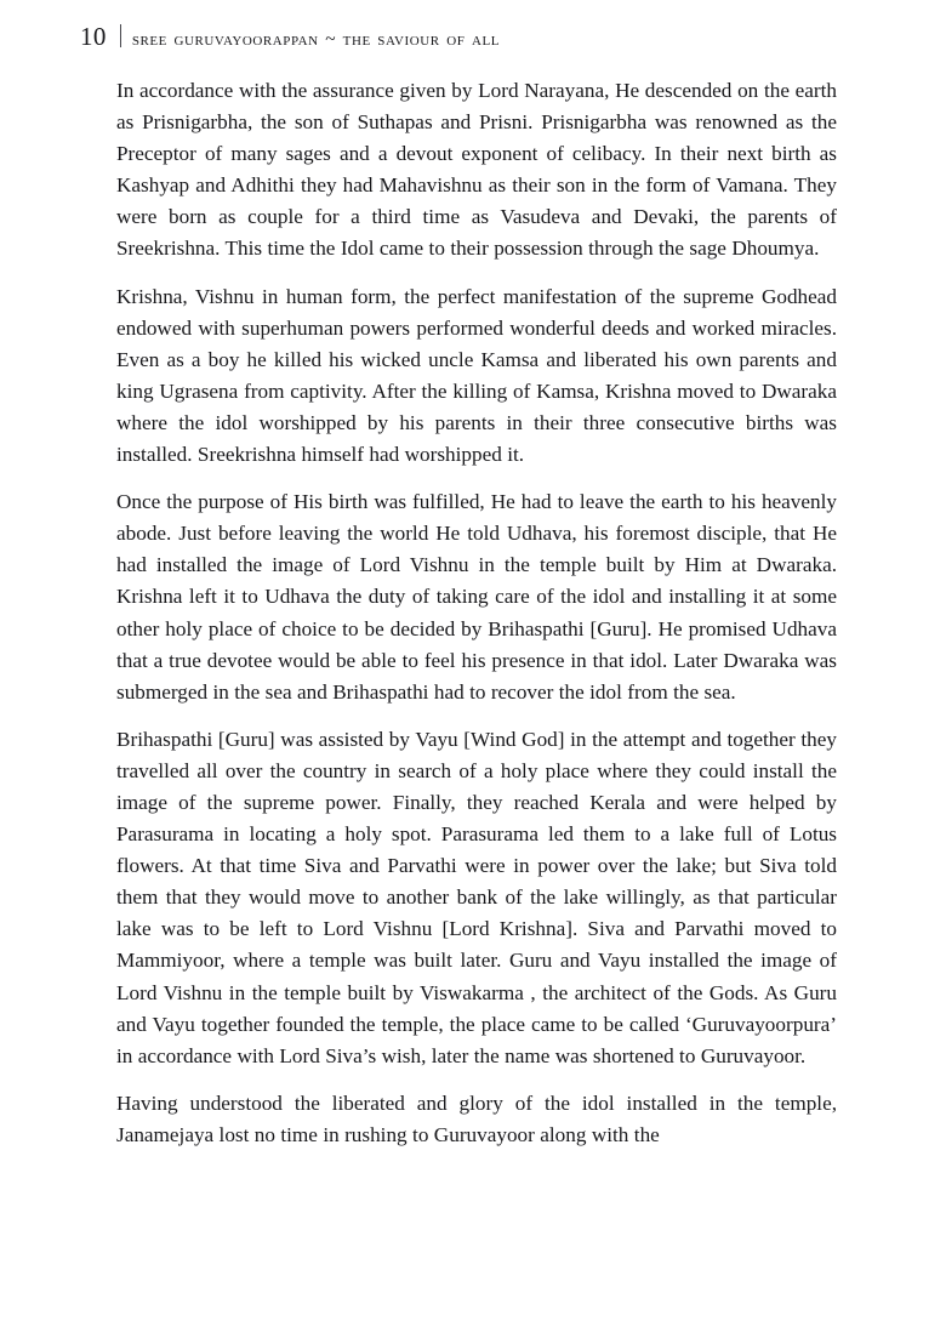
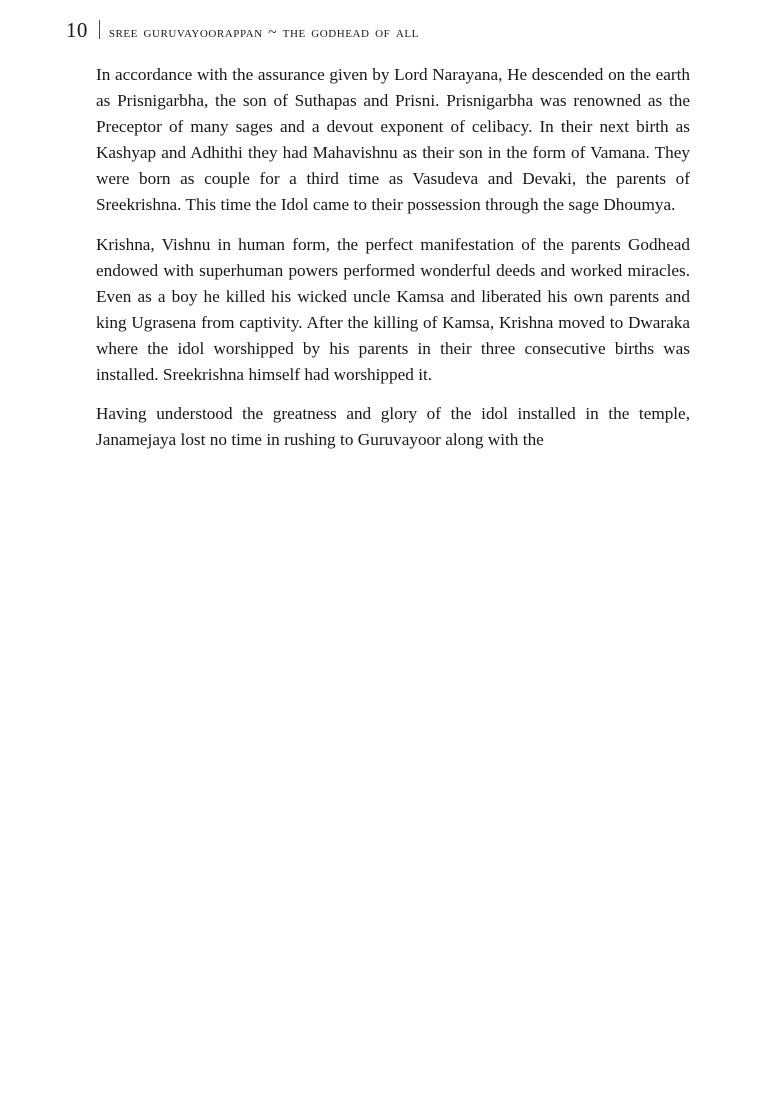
  10
- sree guruvayoorappan ~ the saviour of all
+ sree guruvayoorappan ~ the godhead of all
  In accordance with the assurance given by Lord Narayana, He descended on the earth as Prisnigarbha, the son of Suthapas and Prisni. Prisnigarbha was renowned as the Preceptor of many sages and a devout exponent of celibacy. In their next birth as Kashyap and Adhithi they had Mahavishnu as their son in the form of Vamana. They were born as couple for a third time as Vasudeva and Devaki, the parents of Sreekrishna. This time the Idol came to their possession through the sage Dhoumya.
- Krishna, Vishnu in human form, the perfect manifestation of the supreme Godhead endowed with superhuman powers performed wonderful deeds and worked miracles. Even as a boy he killed his wicked uncle Kamsa and liberated his own parents and king Ugrasena from captivity. After the killing of Kamsa, Krishna moved to Dwaraka where the idol worshipped by his parents in their three consecutive births was installed. Sreekrishna himself had worshipped it.
+ Krishna, Vishnu in human form, the perfect manifestation of the parents Godhead endowed with superhuman powers performed wonderful deeds and worked miracles. Even as a boy he killed his wicked uncle Kamsa and liberated his own parents and king Ugrasena from captivity. After the killing of Kamsa, Krishna moved to Dwaraka where the idol worshipped by his parents in their three consecutive births was installed. Sreekrishna himself had worshipped it.
- Once the purpose of His birth was fulfilled, He had to leave the earth to his heavenly abode. Just before leaving the world He told Udhava, his foremost disciple, that He had installed the image of Lord Vishnu in the temple built by Him at Dwaraka. Krishna left it to Udhava the duty of taking care of the idol and installing it at some other holy place of choice to be decided by Brihaspathi [Guru]. He promised Udhava that a true devotee would be able to feel his presence in that idol. Later Dwaraka was submerged in the sea and Brihaspathi had to recover the idol from the sea.
- Brihaspathi [Guru] was assisted by Vayu [Wind God] in the attempt and together they travelled all over the country in search of a holy place where they could install the image of the supreme power. Finally, they reached Kerala and were helped by Parasurama in locating a holy spot. Parasurama led them to a lake full of Lotus flowers. At that time Siva and Parvathi were in power over the lake; but Siva told them that they would move to another bank of the lake willingly, as that particular lake was to be left to Lord Vishnu [Lord Krishna]. Siva and Parvathi moved to Mammiyoor, where a temple was built later. Guru and Vayu installed the image of Lord Vishnu in the temple built by Viswakarma , the architect of the Gods. As Guru and Vayu together founded the temple, the place came to be called ‘Guruvayoorpura’ in accordance with Lord Siva’s wish, later the name was shortened to Guruvayoor.
- Having understood the liberated and glory of the idol installed in the temple, Janamejaya lost no time in rushing to Guruvayoor along with the
+ Having understood the greatness and glory of the idol installed in the temple, Janamejaya lost no time in rushing to Guruvayoor along with the
